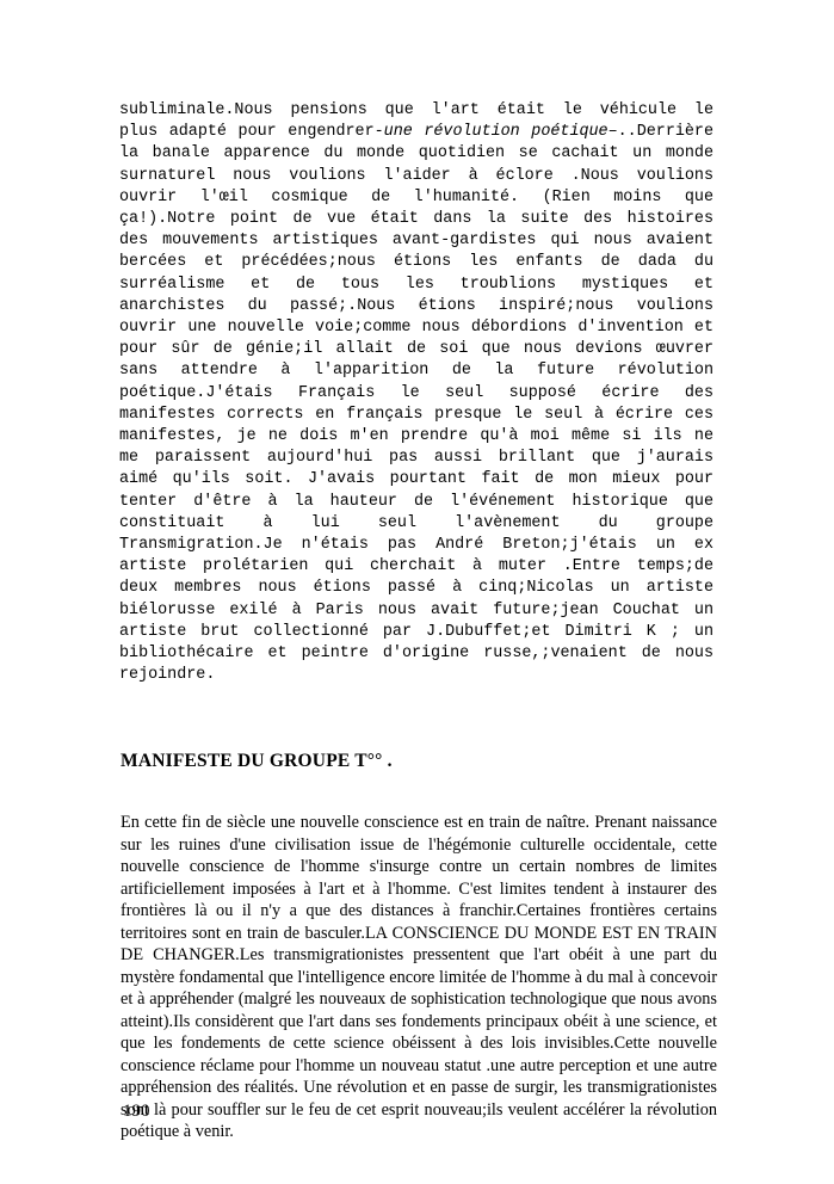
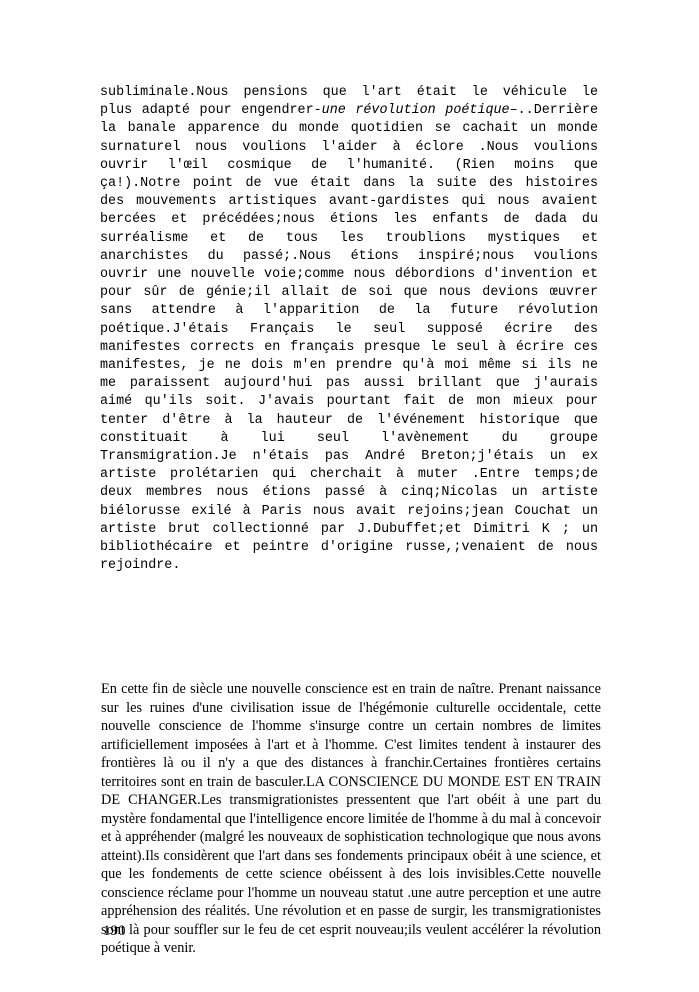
- subliminale.Nous pensions que l'art était le véhicule le plus adapté pour engendrer-une révolution poétique–..Derrière la banale apparence du monde quotidien se cachait un monde surnaturel nous voulions l'aider à éclore .Nous voulions ouvrir l'œil cosmique de l'humanité. (Rien moins que ça!).Notre point de vue était dans la suite des histoires des mouvements artistiques avant-gardistes qui nous avaient bercées et précédées;nous étions les enfants de dada du surréalisme et de tous les troublions mystiques et anarchistes du passé;.Nous étions inspiré;nous voulions ouvrir une nouvelle voie;comme nous débordions d'invention et pour sûr de génie;il allait de soi que nous devions œuvrer sans attendre à l'apparition de la future révolution poétique.J'étais Français le seul supposé écrire des manifestes corrects en français presque le seul à écrire ces manifestes, je ne dois m'en prendre qu'à moi même si ils ne me paraissent aujourd'hui pas aussi brillant que j'aurais aimé qu'ils soit. J'avais pourtant fait de mon mieux pour tenter d'être à la hauteur de l'événement historique que constituait à lui seul l'avènement du groupe Transmigration.Je n'étais pas André Breton;j'étais un ex artiste prolétarien qui cherchait à muter .Entre temps;de deux membres nous étions passé à cinq;Nicolas un artiste biélorusse exilé à Paris nous avait future;jean Couchat un artiste brut collectionné par J.Dubuffet;et Dimitri K ; un bibliothécaire et peintre d'origine russe,;venaient de nous rejoindre.
+ subliminale.Nous pensions que l'art était le véhicule le plus adapté pour engendrer-une révolution poétique–..Derrière la banale apparence du monde quotidien se cachait un monde surnaturel nous voulions l'aider à éclore .Nous voulions ouvrir l'œil cosmique de l'humanité. (Rien moins que ça!).Notre point de vue était dans la suite des histoires des mouvements artistiques avant-gardistes qui nous avaient bercées et précédées;nous étions les enfants de dada du surréalisme et de tous les troublions mystiques et anarchistes du passé;.Nous étions inspiré;nous voulions ouvrir une nouvelle voie;comme nous débordions d'invention et pour sûr de génie;il allait de soi que nous devions œuvrer sans attendre à l'apparition de la future révolution poétique.J'étais Français le seul supposé écrire des manifestes corrects en français presque le seul à écrire ces manifestes, je ne dois m'en prendre qu'à moi même si ils ne me paraissent aujourd'hui pas aussi brillant que j'aurais aimé qu'ils soit. J'avais pourtant fait de mon mieux pour tenter d'être à la hauteur de l'événement historique que constituait à lui seul l'avènement du groupe Transmigration.Je n'étais pas André Breton;j'étais un ex artiste prolétarien qui cherchait à muter .Entre temps;de deux membres nous étions passé à cinq;Nicolas un artiste biélorusse exilé à Paris nous avait rejoins;jean Couchat un artiste brut collectionné par J.Dubuffet;et Dimitri K ; un bibliothécaire et peintre d'origine russe,;venaient de nous rejoindre.
- MANIFESTE DU GROUPE T°° .
  En cette fin de siècle une nouvelle conscience est en train de naître. Prenant naissance sur les ruines d'une civilisation issue de l'hégémonie culturelle occidentale, cette nouvelle conscience de l'homme s'insurge contre un certain nombres de limites artificiellement imposées à l'art et à l'homme. C'est limites tendent à instaurer des frontières là ou il n'y a que des distances à franchir.Certaines frontières certains territoires sont en train de basculer.LA CONSCIENCE DU MONDE EST EN TRAIN DE CHANGER.Les transmigrationistes pressentent que l'art obéit à une part du mystère fondamental que l'intelligence encore limitée de l'homme à du mal à concevoir et à appréhender (malgré les nouveaux de sophistication technologique que nous avons atteint).Ils considèrent que l'art dans ses fondements principaux obéit à une science, et que les fondements de cette science obéissent à des lois invisibles.Cette nouvelle conscience réclame pour l'homme un nouveau statut .une autre perception et une autre appréhension des réalités. Une révolution et en passe de surgir, les transmigrationistes sont là pour souffler sur le feu de cet esprit nouveau;ils veulent accélérer la révolution poétique à venir.
  190
